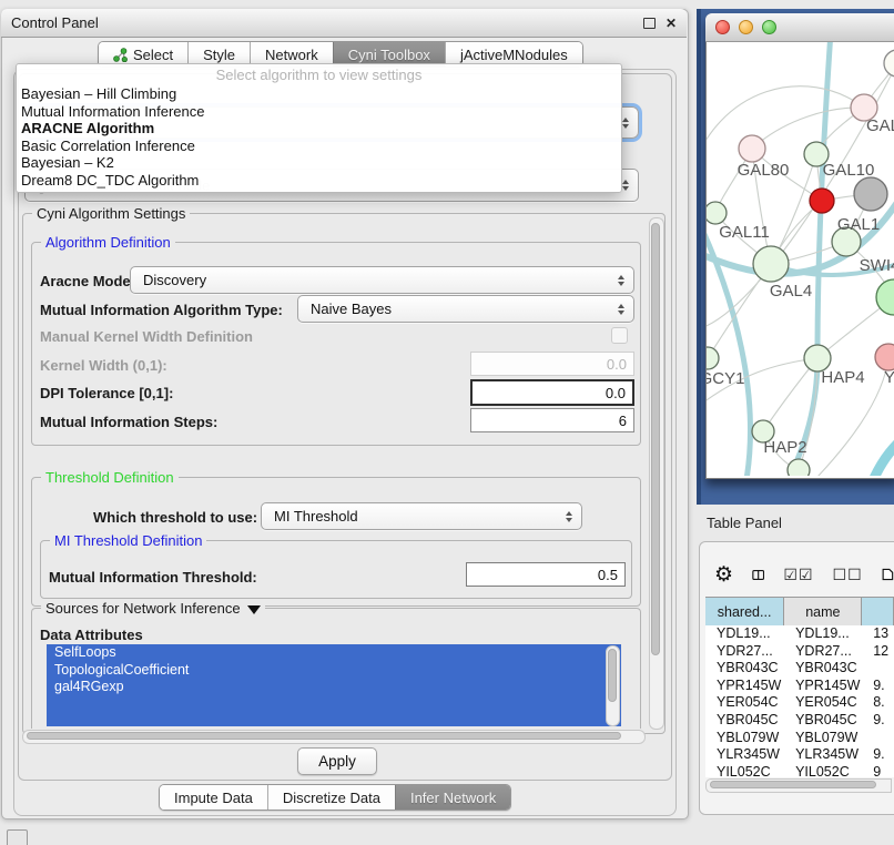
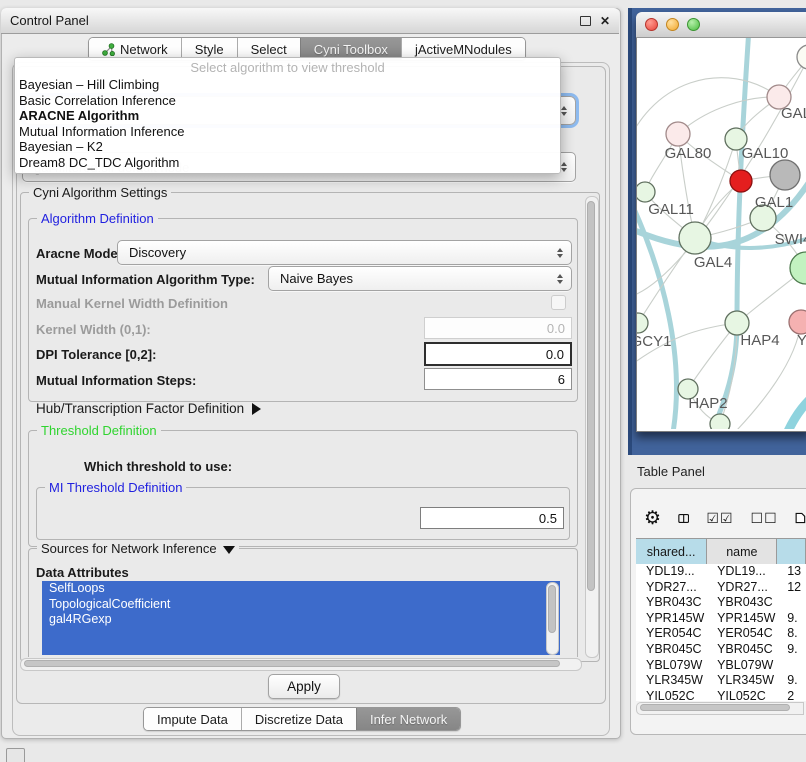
  Control Panel
  ✕
- Select
+ Network
  Style
- Network
+ Select
  Cyni Toolbox
  jActiveMNodules
  Cyni Algorithm Settings
  Algorithm Definition
  Aracne Mode
  Discovery
  Mutual Information Algorithm Type:
  Naive Bayes
  Manual Kernel Width Definition
  Kernel Width (0,1):
  0.0
- DPI Tolerance [0,1]:
+ DPI Tolerance [0,2]:
  0.0
  Mutual Information Steps:
  6
+ Hub/Transcription Factor Definition
  Threshold Definition
  Which threshold to use:
- MI Threshold
  MI Threshold Definition
- Mutual Information Threshold:
  0.5
  Sources for Network Inference
  Data Attributes
  SelfLoops
  TopologicalCoefficient
  gal4RGexp
  Apply
  Impute Data
  Discretize Data
  Infer Network
- Select algorithm to view settings
+ Select algorithm to view threshold
  Bayesian – Hill Climbing
- Mutual Information Inference
+ Basic Correlation Inference
  ARACNE Algorithm
- Basic Correlation Inference
+ Mutual Information Inference
  Bayesian – K2
  Dream8 DC_TDC Algorithm
  GAL80
  GAL10
  GAL11
  GAL1
  SWI
  GAL4
  GCY1
  HAP4
  Y
  HAP2
  Table Panel
  ⚙
  ☑☑
  ☐☐
  shared...
  name
  YDL19...
  YDL19...
  13
  YDR27...
  YDR27...
  12
  YBR043C
  YBR043C
  YPR145W
  YPR145W
  9.
  YER054C
  YER054C
  8.
  YBR045C
  YBR045C
  9.
  YBL079W
  YBL079W
  YLR345W
  YLR345W
  9.
  YIL052C
  YIL052C
- 9
+ 2
